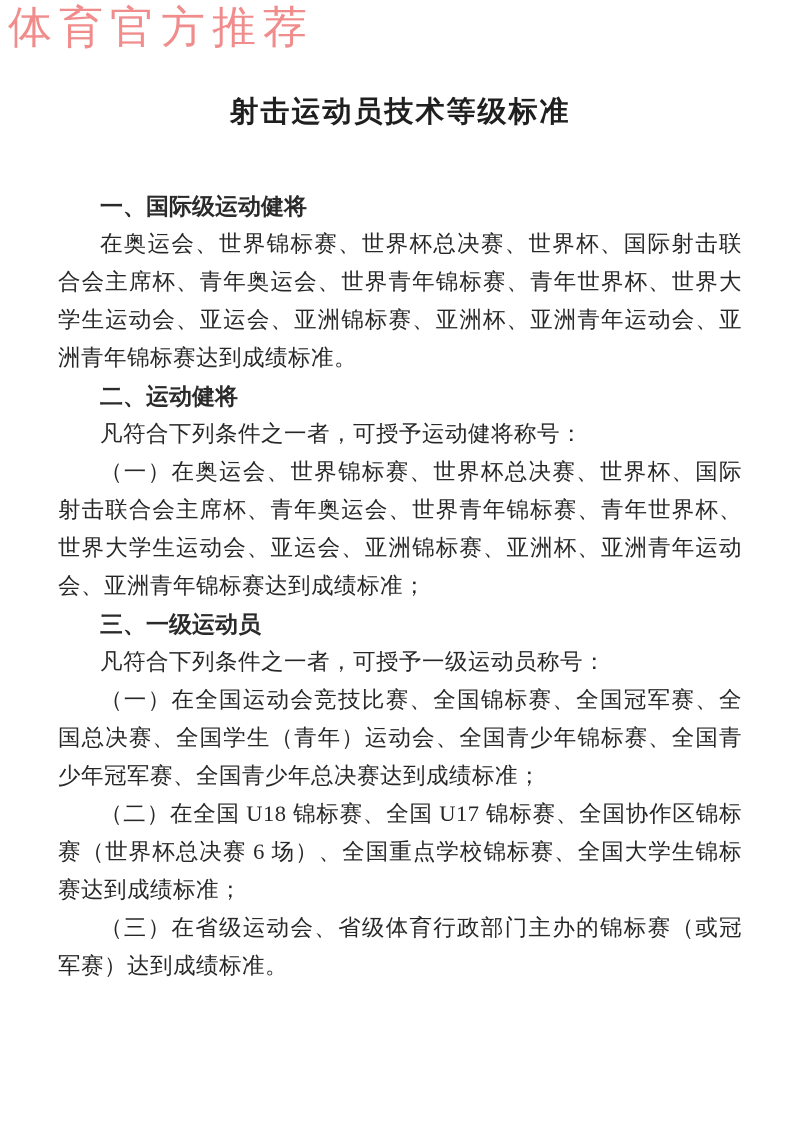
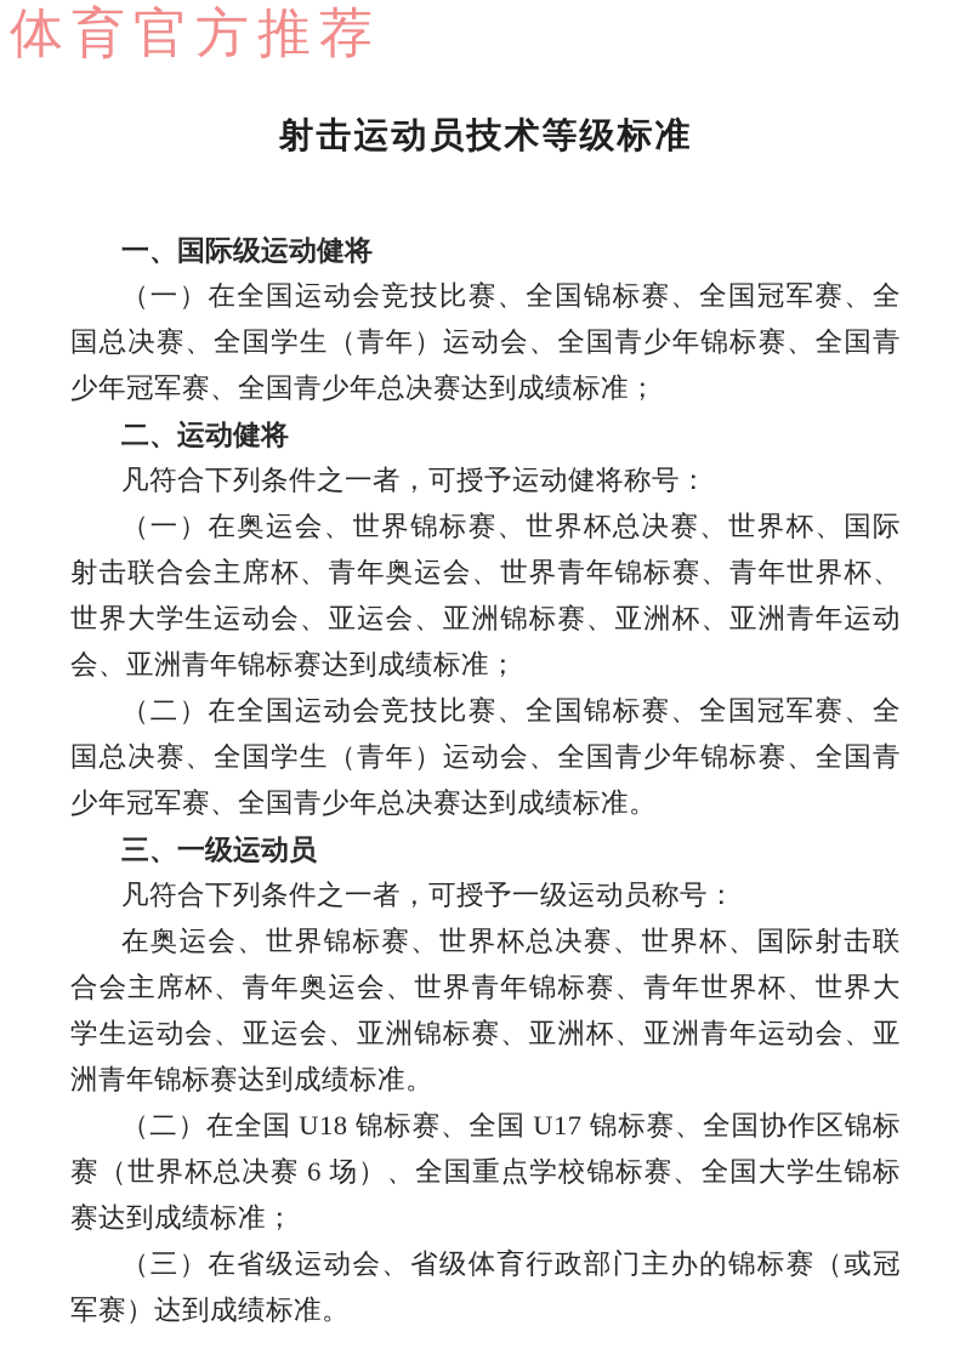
  体育官方推荐
  射击运动员技术等级标准
  一、国际级运动健将
- 在奥运会、世界锦标赛、世界杯总决赛、世界杯、国际射击联合会主席杯、青年奥运会、世界青年锦标赛、青年世界杯、世界大学生运动会、亚运会、亚洲锦标赛、亚洲杯、亚洲青年运动会、亚洲青年锦标赛达到成绩标准。
+ （一）在全国运动会竞技比赛、全国锦标赛、全国冠军赛、全国总决赛、全国学生（青年）运动会、全国青少年锦标赛、全国青少年冠军赛、全国青少年总决赛达到成绩标准；
  二、运动健将
  凡符合下列条件之一者，可授予运动健将称号：
  （一）在奥运会、世界锦标赛、世界杯总决赛、世界杯、国际射击联合会主席杯、青年奥运会、世界青年锦标赛、青年世界杯、世界大学生运动会、亚运会、亚洲锦标赛、亚洲杯、亚洲青年运动会、亚洲青年锦标赛达到成绩标准；
+ （二）在全国运动会竞技比赛、全国锦标赛、全国冠军赛、全国总决赛、全国学生（青年）运动会、全国青少年锦标赛、全国青少年冠军赛、全国青少年总决赛达到成绩标准。
  三、一级运动员
  凡符合下列条件之一者，可授予一级运动员称号：
- （一）在全国运动会竞技比赛、全国锦标赛、全国冠军赛、全国总决赛、全国学生（青年）运动会、全国青少年锦标赛、全国青少年冠军赛、全国青少年总决赛达到成绩标准；
+ 在奥运会、世界锦标赛、世界杯总决赛、世界杯、国际射击联合会主席杯、青年奥运会、世界青年锦标赛、青年世界杯、世界大学生运动会、亚运会、亚洲锦标赛、亚洲杯、亚洲青年运动会、亚洲青年锦标赛达到成绩标准。
  （二）在全国 U18 锦标赛、全国 U17 锦标赛、全国协作区锦标赛（世界杯总决赛 6 场）、全国重点学校锦标赛、全国大学生锦标赛达到成绩标准；
  （三）在省级运动会、省级体育行政部门主办的锦标赛（或冠军赛）达到成绩标准。
